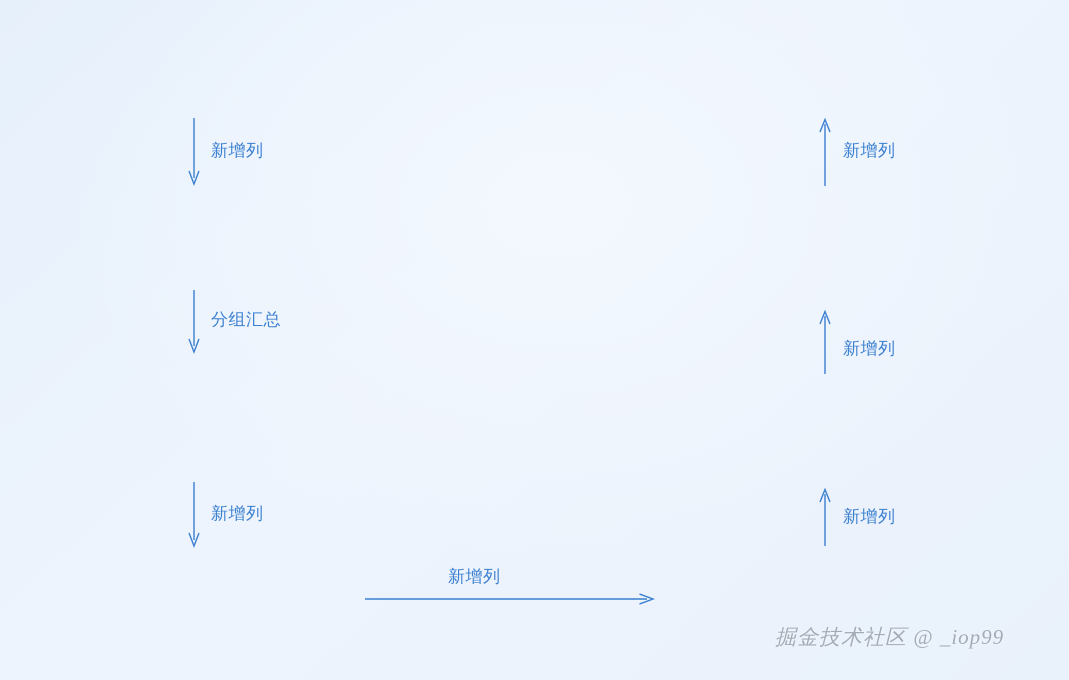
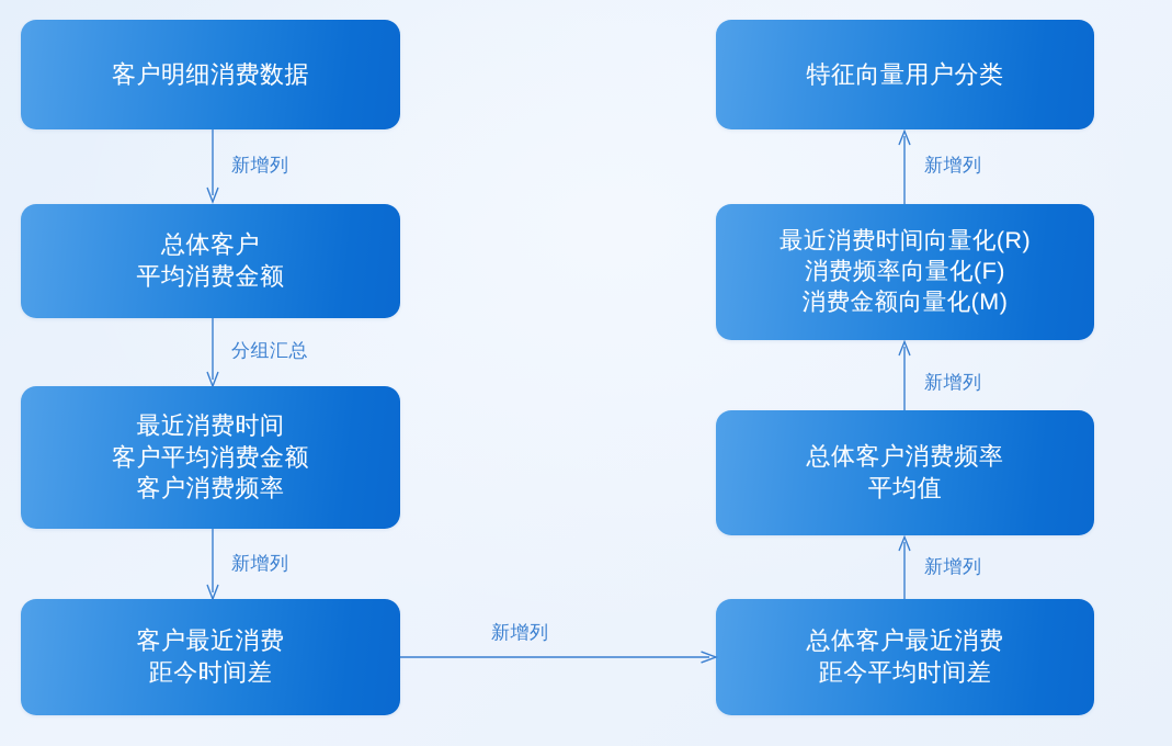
+ 客户明细消费数据
+ 总体客户
+ 平均消费金额
+ 最近消费时间
+ 客户平均消费金额
+ 客户消费频率
+ 客户最近消费
+ 距今时间差
+ 特征向量用户分类
+ 最近消费时间向量化(R)
+ 消费频率向量化(F)
+ 消费金额向量化(M)
+ 总体客户消费频率
+ 平均值
+ 总体客户最近消费
+ 距今平均时间差
  新增列
  分组汇总
  新增列
  新增列
  新增列
  新增列
  新增列
- 掘金技术社区 @ _iop99
